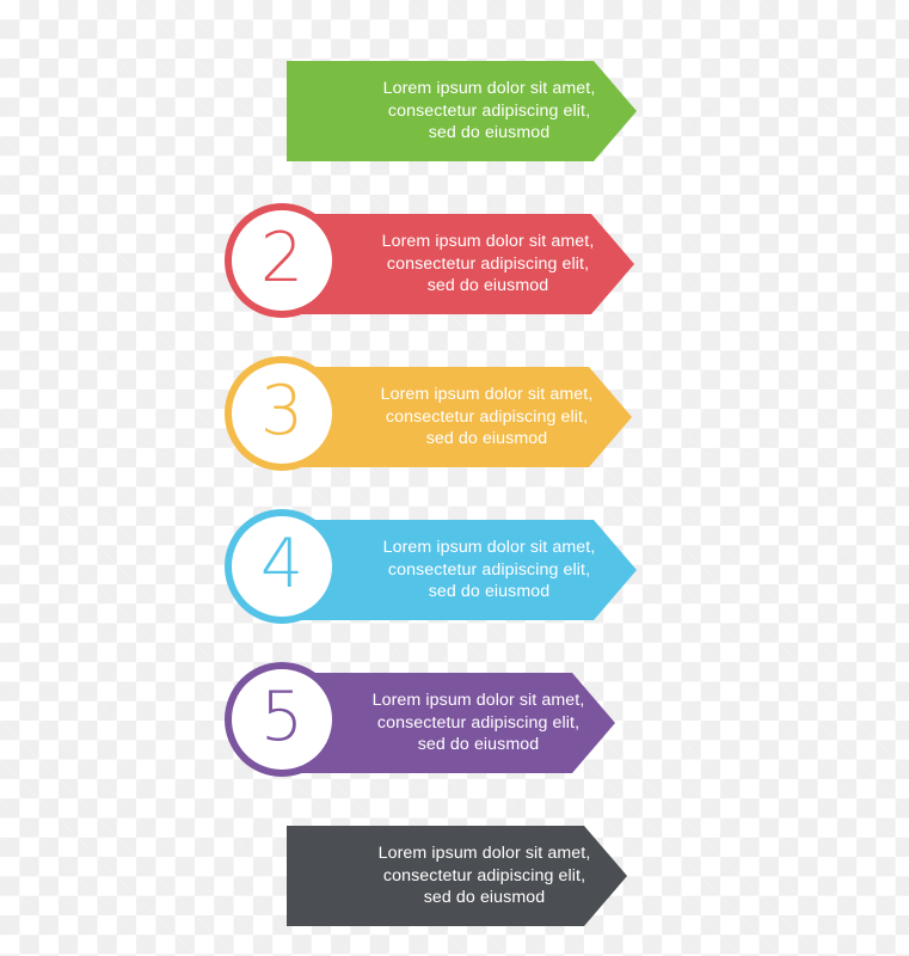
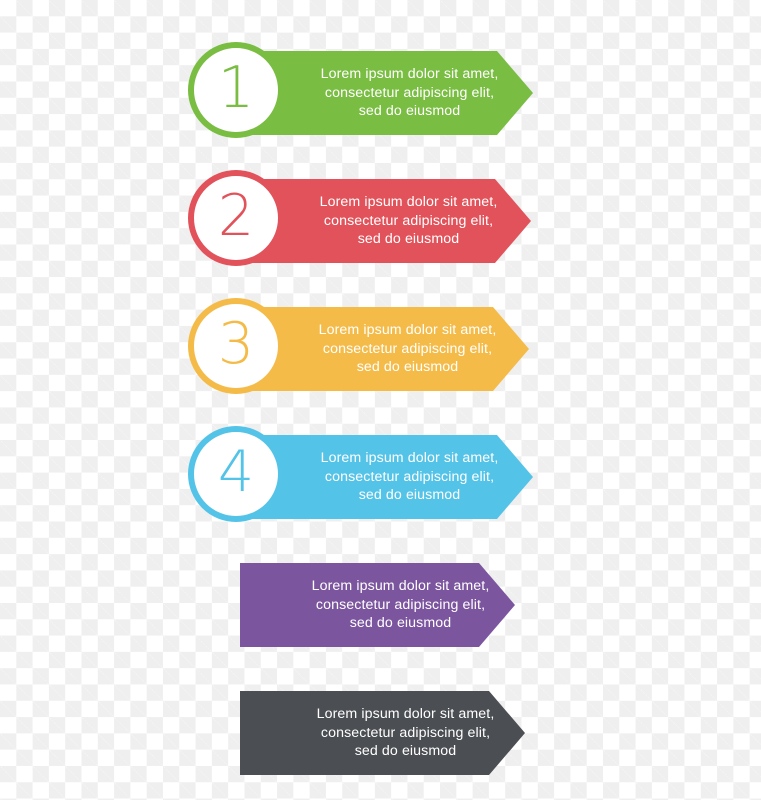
  Lorem ipsum dolor sit amet,
  consectetur adipiscing elit,
  sed do eiusmod
+ 1
  Lorem ipsum dolor sit amet,
  consectetur adipiscing elit,
  sed do eiusmod
  2
  Lorem ipsum dolor sit amet,
  consectetur adipiscing elit,
  sed do eiusmod
  3
  Lorem ipsum dolor sit amet,
  consectetur adipiscing elit,
  sed do eiusmod
  4
  Lorem ipsum dolor sit amet,
  consectetur adipiscing elit,
  sed do eiusmod
- 5
  Lorem ipsum dolor sit amet,
  consectetur adipiscing elit,
  sed do eiusmod
